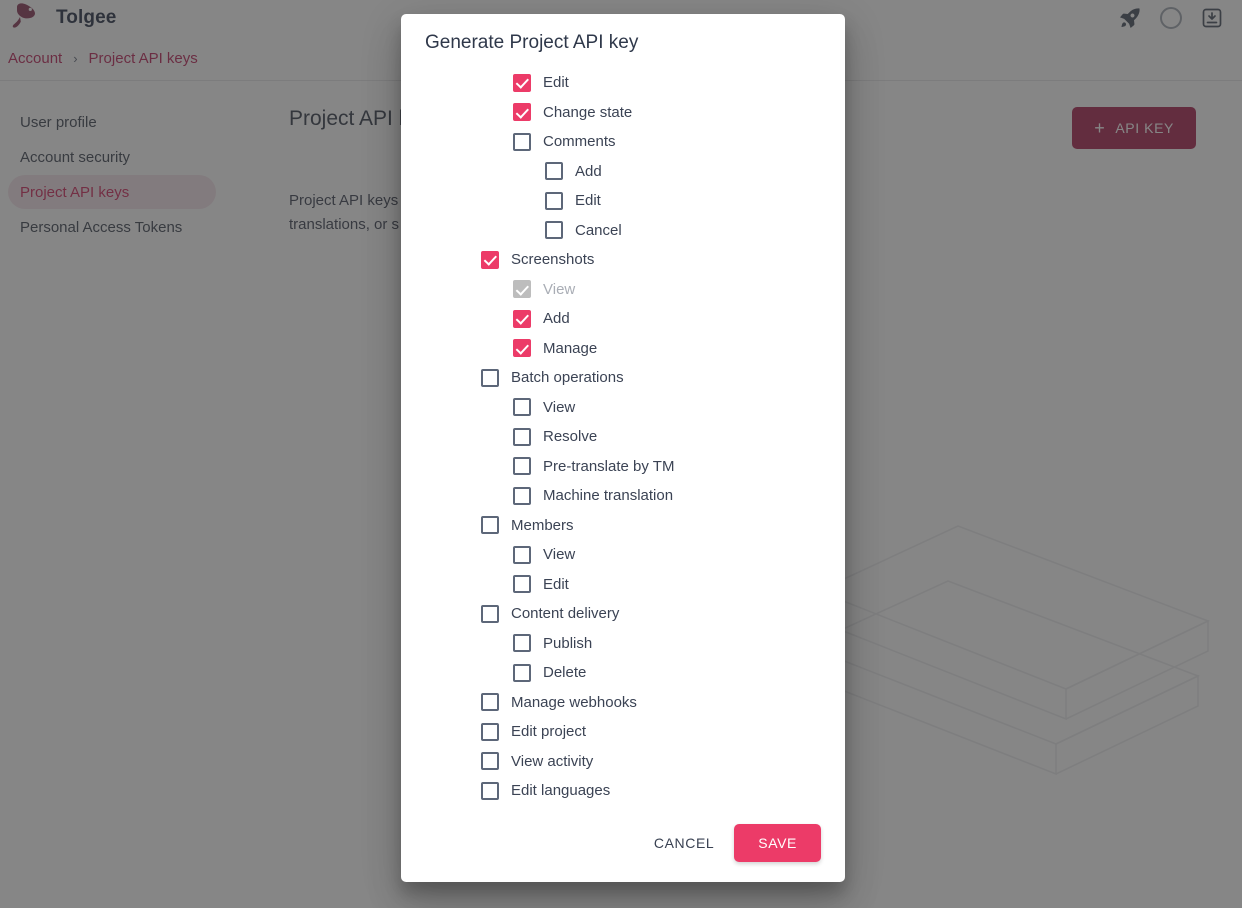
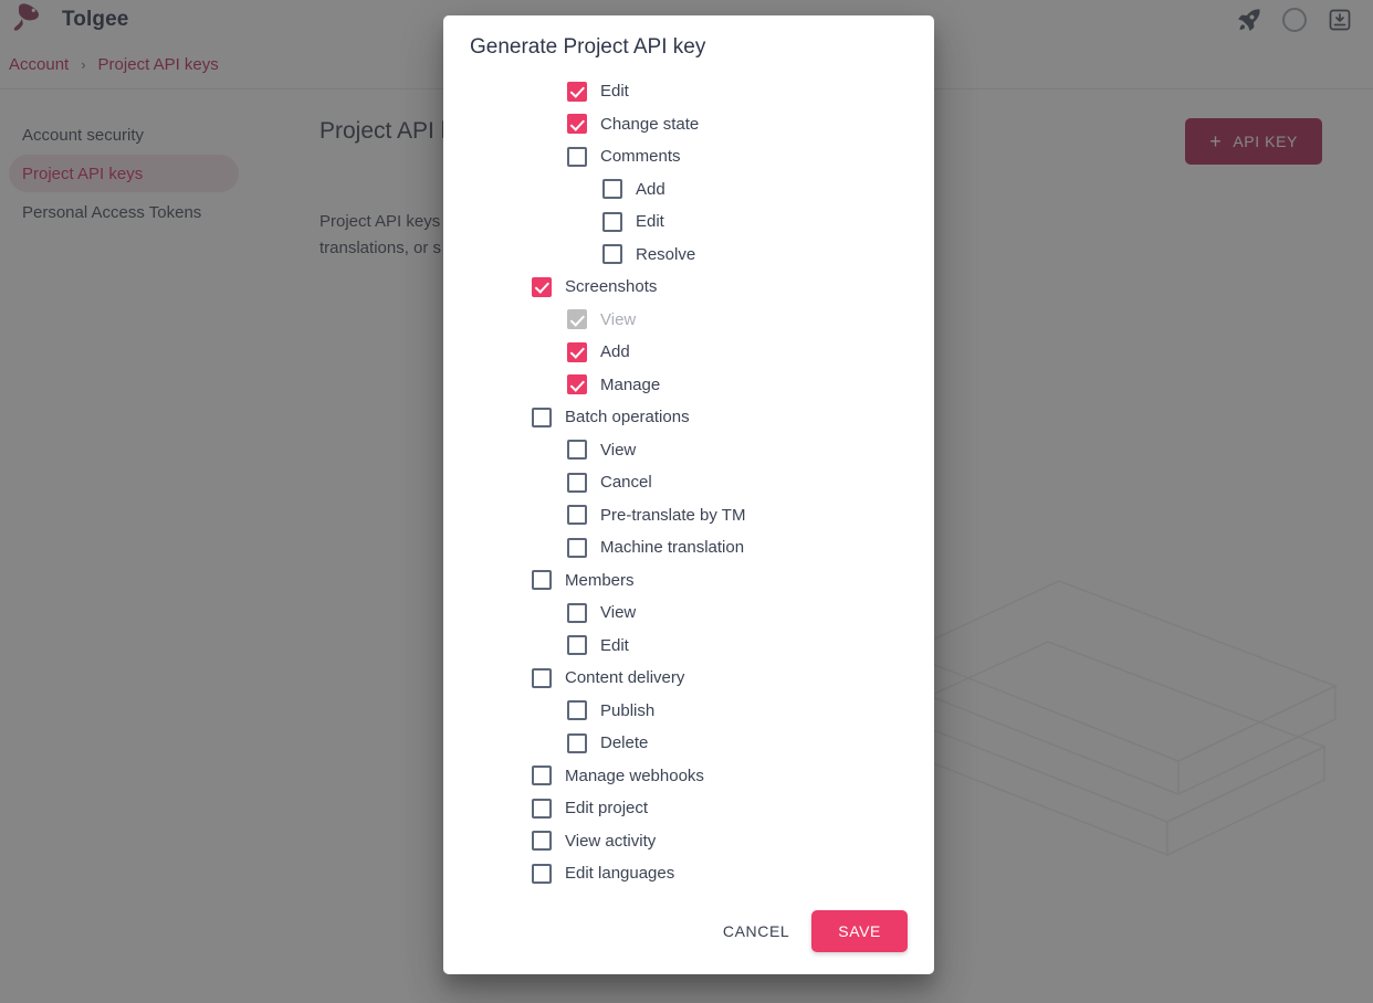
  Tolgee
  Account
  ›
  Project API keys
- User profile
  Account security
  Project API keys
  Personal Access Tokens
  Project API
  +
  API KEY
  Generate Project API key
  Edit
  Change state
  Comments
  Add
  Edit
- Cancel
+ Resolve
  Screenshots
  View
  Add
  Manage
  Batch operations
  View
- Resolve
+ Cancel
  Pre-translate by TM
  Machine translation
  Members
  View
  Edit
  Content delivery
  Publish
  Delete
  Manage webhooks
  Edit project
  View activity
  Edit languages
  CANCEL
  SAVE
